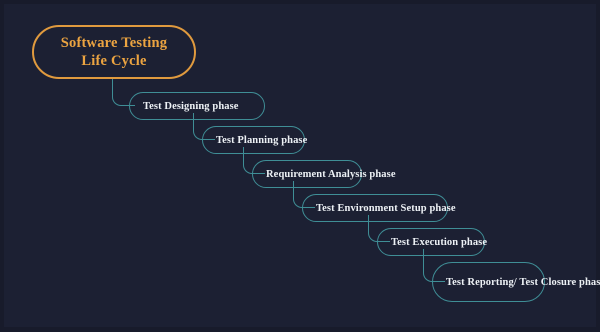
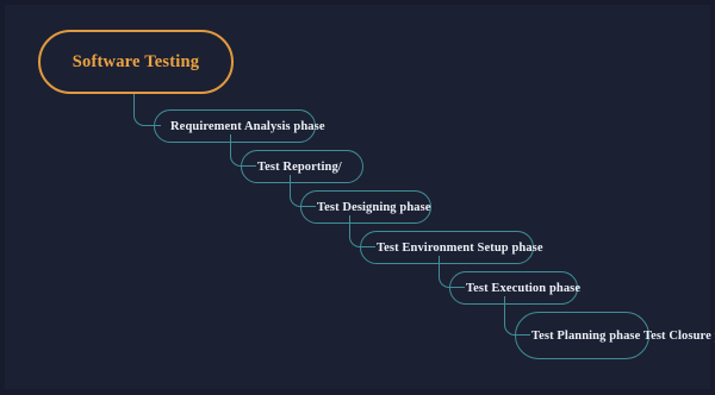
  Software Testing
- Life Cycle
- Test Designing phase
+ Requirement Analysis phase
- Test Planning phase
+ Test Reporting/
- Requirement Analysis phase
+ Test Designing phase
  Test Environment Setup phase
  Test Execution phase
- Test Reporting/ Test Closure phas
+ Test Planning phase Test Closure
